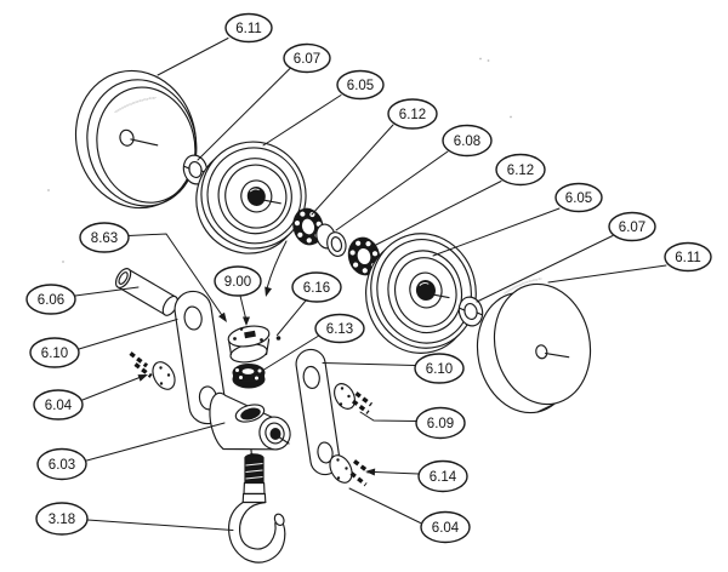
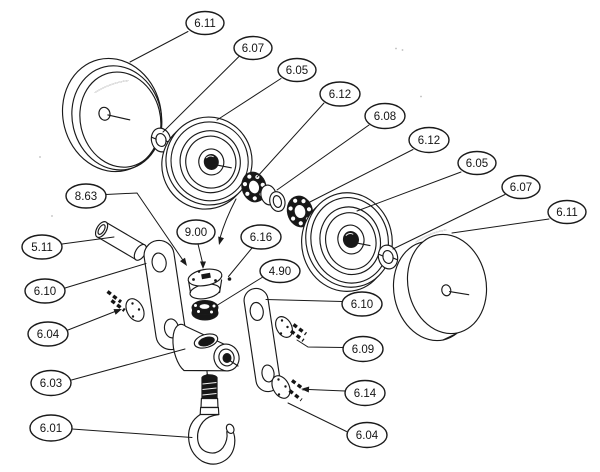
  6.11
  6.07
  6.05
  6.12
  6.08
  6.12
  6.05
  6.07
  6.11
  8.63
  9.00
  6.16
- 6.13
+ 4.90
- 6.06
+ 5.11
  6.10
  6.04
  6.03
- 3.18
+ 6.01
  6.10
  6.09
  6.14
  6.04
